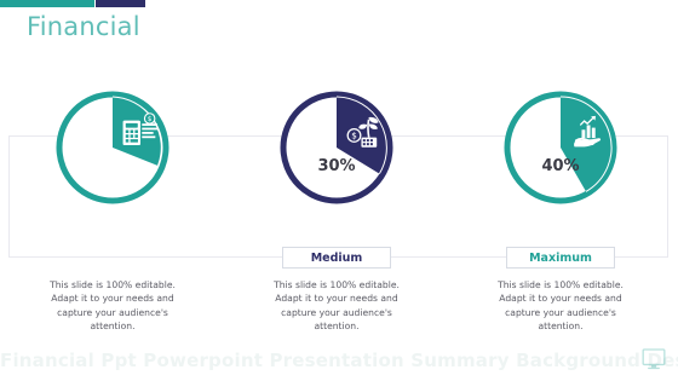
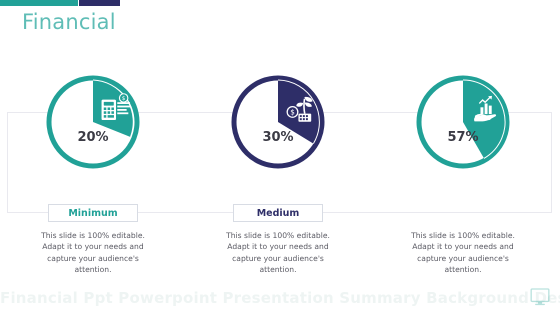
  Financial
+ 20%
+ Minimum
  This slide is 100% editable. Adapt it to your needs and capture your audience's attention.
  $
  30%
  Medium
  This slide is 100% editable. Adapt it to your needs and capture your audience's attention.
- 40%
+ 57%
- Maximum
  This slide is 100% editable. Adapt it to your needs and capture your audience's attention.
  Financial Ppt Powerpoint Presentation Summary Background De
